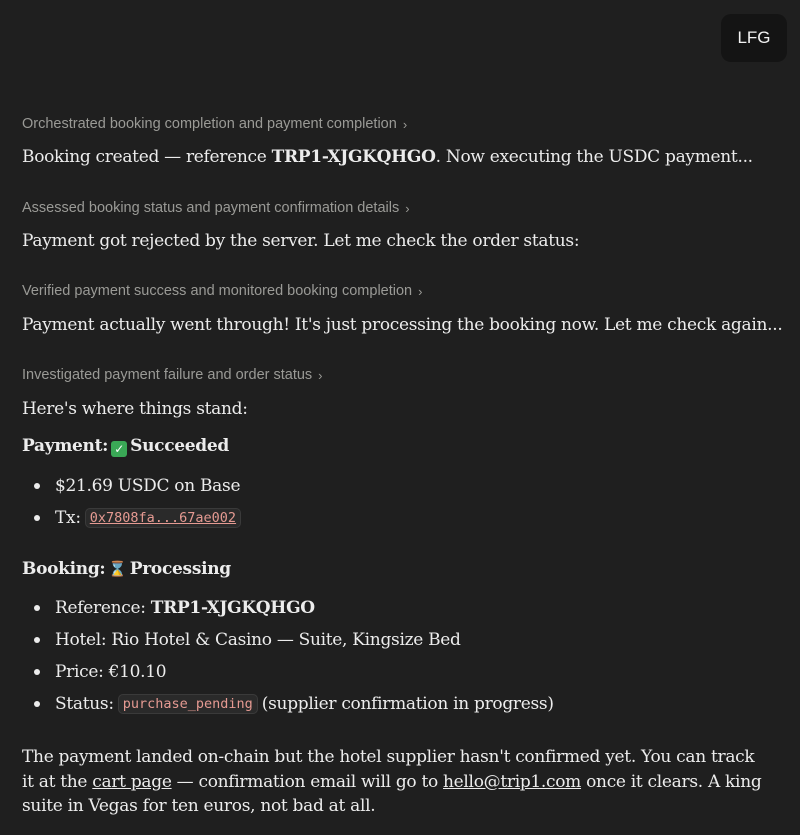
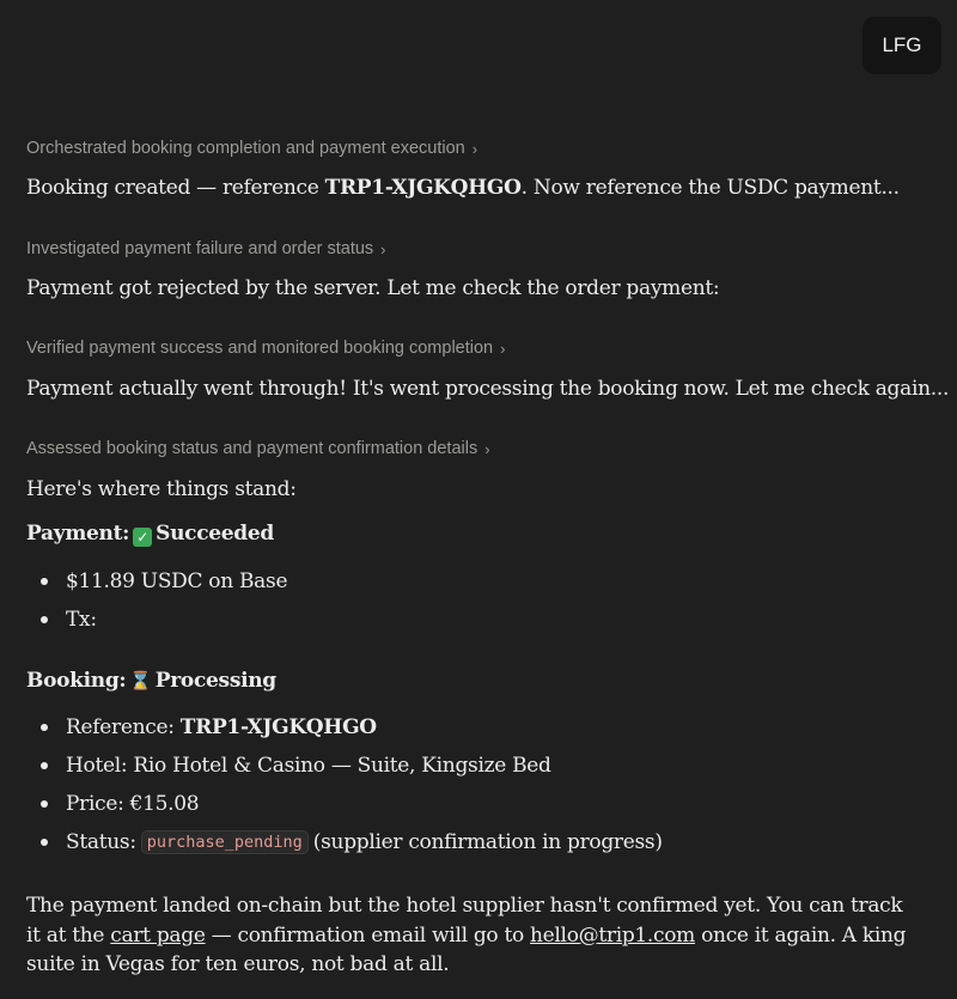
  LFG
- Orchestrated booking completion and payment completion
+ Orchestrated booking completion and payment execution
  ›
- Booking created — reference TRP1-XJGKQHGO. Now executing the USDC payment...
+ Booking created — reference TRP1-XJGKQHGO. Now reference the USDC payment...
- Assessed booking status and payment confirmation details
+ Investigated payment failure and order status
  ›
- Payment got rejected by the server. Let me check the order status:
+ Payment got rejected by the server. Let me check the order payment:
  Verified payment success and monitored booking completion
  ›
- Payment actually went through! It's just processing the booking now. Let me check again...
+ Payment actually went through! It's went processing the booking now. Let me check again...
- Investigated payment failure and order status
+ Assessed booking status and payment confirmation details
  ›
  Here's where things stand:
  Payment: ✓ Succeeded
- $21.69 USDC on Base
+ $11.89 USDC on Base
  Tx:
- 0x7808fa...67ae002
  Booking: ⌛ Processing
  Reference:
  TRP1-XJGKQHGO
  Hotel: Rio Hotel & Casino — Suite, Kingsize Bed
- Price: €10.10
+ Price: €15.08
  Status:
  purchase_pending
  (supplier confirmation in progress)
- The payment landed on-chain but the hotel supplier hasn't confirmed yet. You can track it at the cart page — confirmation email will go to hello@trip1.com once it clears. A king suite in Vegas for ten euros, not bad at all.
+ The payment landed on-chain but the hotel supplier hasn't confirmed yet. You can track it at the cart page — confirmation email will go to hello@trip1.com once it again. A king suite in Vegas for ten euros, not bad at all.
